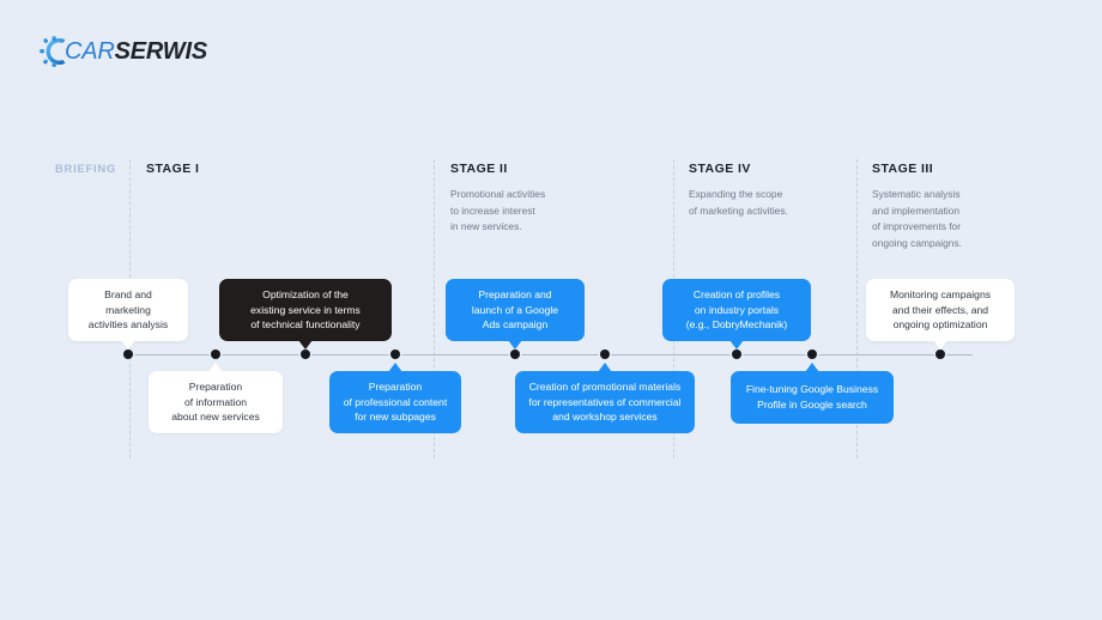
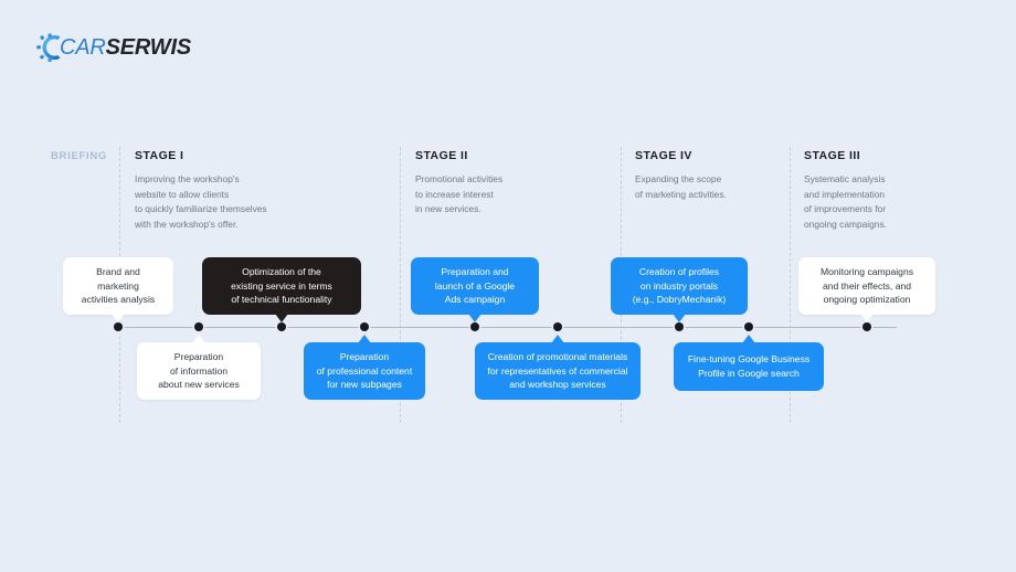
  CARSERWIS
  BRIEFING
  STAGE I
+ Improving the workshop's
+ website to allow clients
+ to quickly familiarize themselves
+ with the workshop's offer.
  STAGE II
  Promotional activities
  to increase interest
  in new services.
  STAGE IV
  Expanding the scope
  of marketing activities.
  STAGE III
  Systematic analysis
  and implementation
  of improvements for
  ongoing campaigns.
  Brand and
  marketing
  activities analysis
  Optimization of the
  existing service in terms
  of technical functionality
  Preparation and
  launch of a Google
  Ads campaign
  Creation of profiles
  on industry portals
  (e.g., DobryMechanik)
  Monitoring campaigns
  and their effects, and
  ongoing optimization
  Preparation
  of information
  about new services
  Preparation
  of professional content
  for new subpages
  Creation of promotional materials
  for representatives of commercial
  and workshop services
  Fine-tuning Google Business
  Profile in Google search
